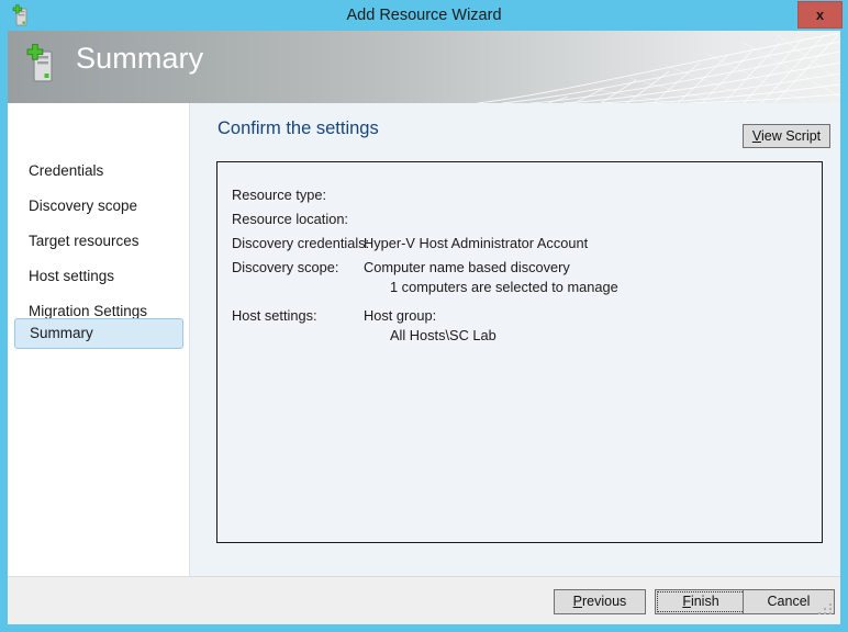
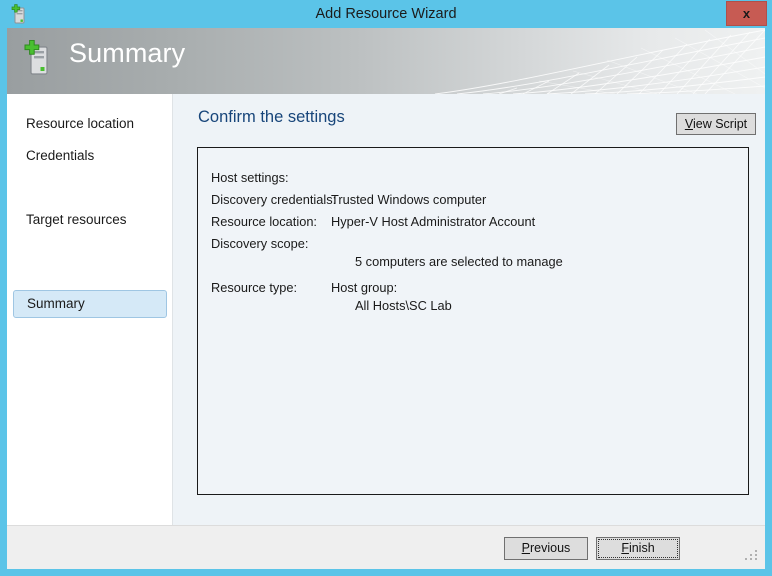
  Add Resource Wizard
  x
  Summary
+ Resource location
  Credentials
- Discovery scope
  Target resources
- Host settings
- Migration Settings
  Summary
  Confirm the settings
  View Script
- Resource type:
+ Host settings:
- Resource location:
+ Discovery credentials:
+ Trusted Windows computer
- Discovery credentials:
+ Resource location:
  Hyper-V Host Administrator Account
  Discovery scope:
- Computer name based discovery
- 1 computers are selected to manage
+ 5 computers are selected to manage
- Host settings:
+ Resource type:
  Host group:
  All Hosts\SC Lab
  Previous
  Finish
- Cancel
